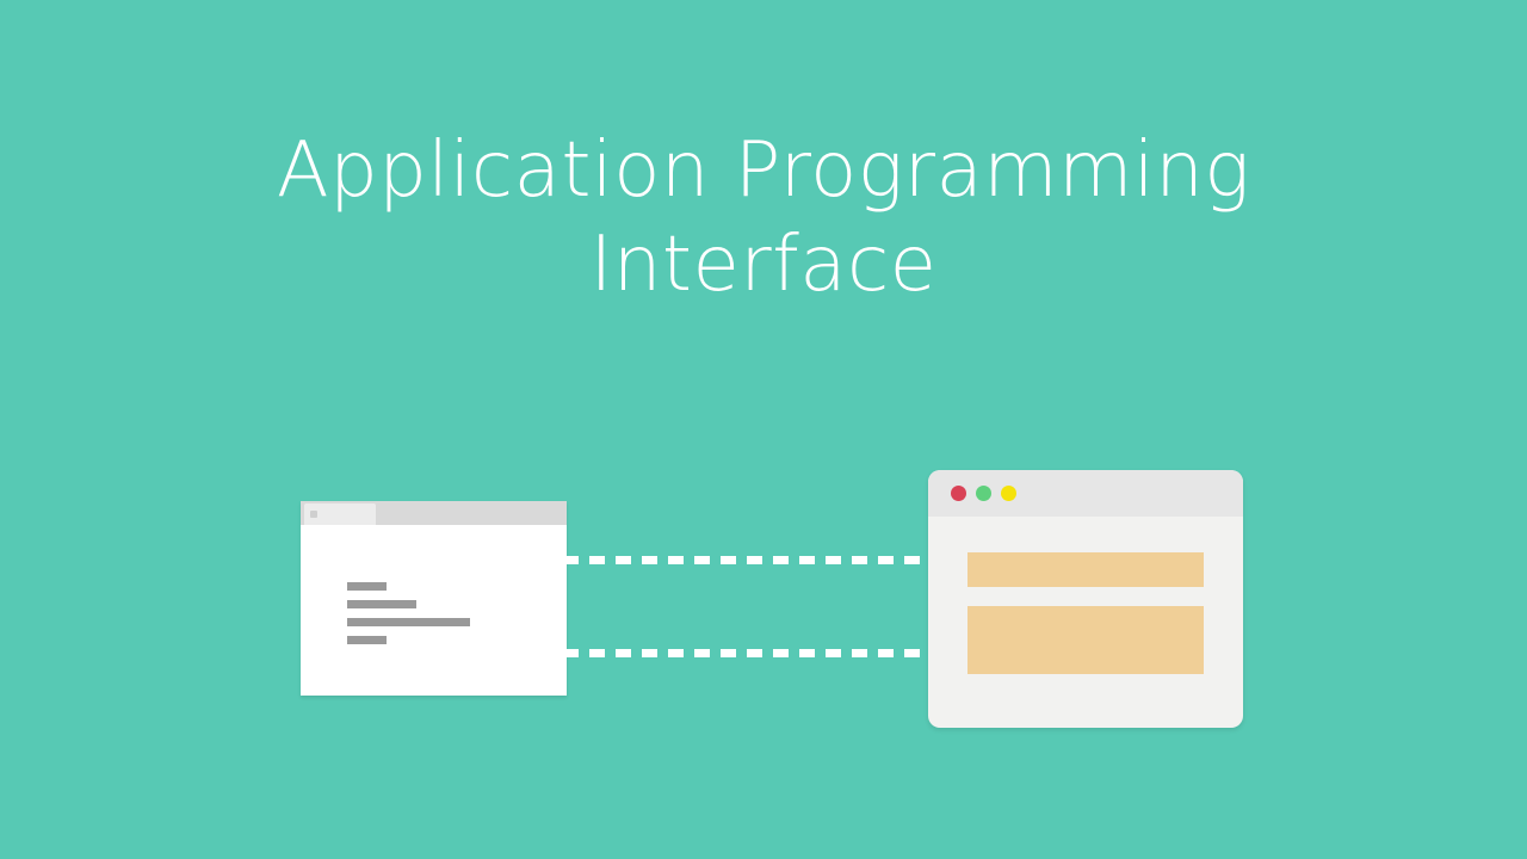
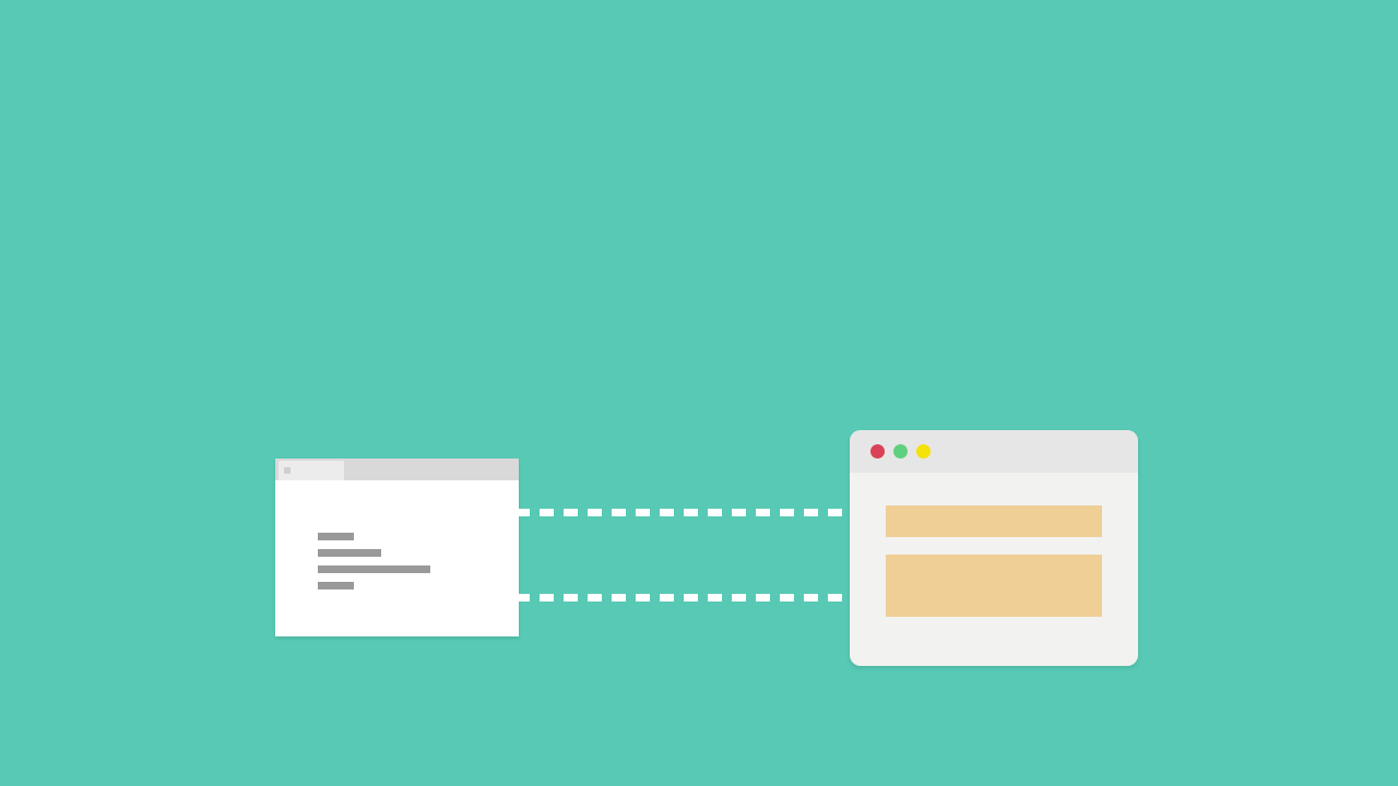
- Application Programming
- Interface
